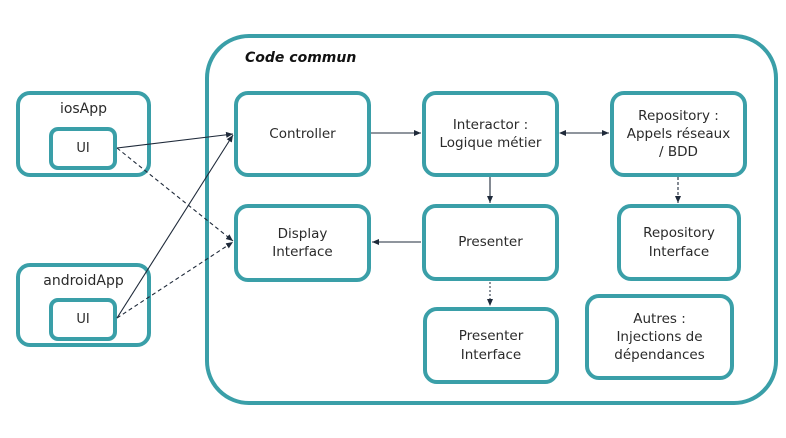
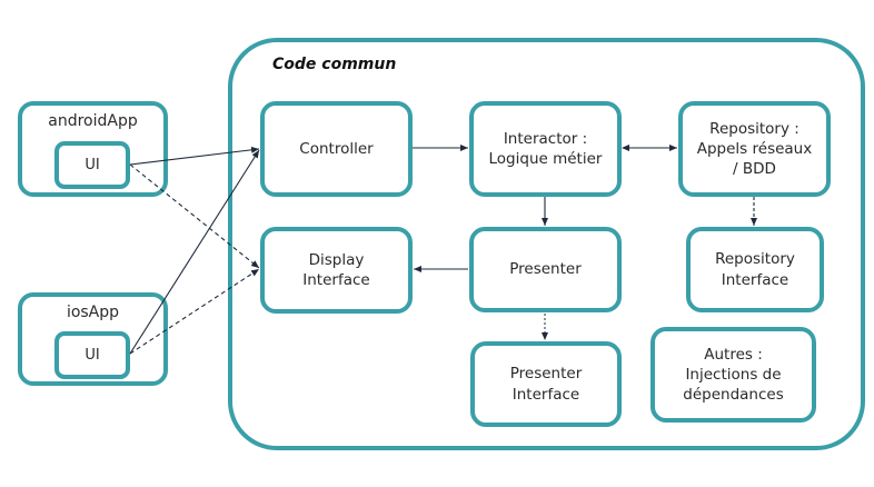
  Code commun
- iosApp
+ androidApp
  UI
- androidApp
+ iosApp
  UI
  Controller
  Interactor :
  Logique métier
  Repository :
  Appels réseaux
  / BDD
  Display
  Interface
  Presenter
  Repository
  Interface
  Presenter
  Interface
  Autres :
  Injections de
  dépendances
